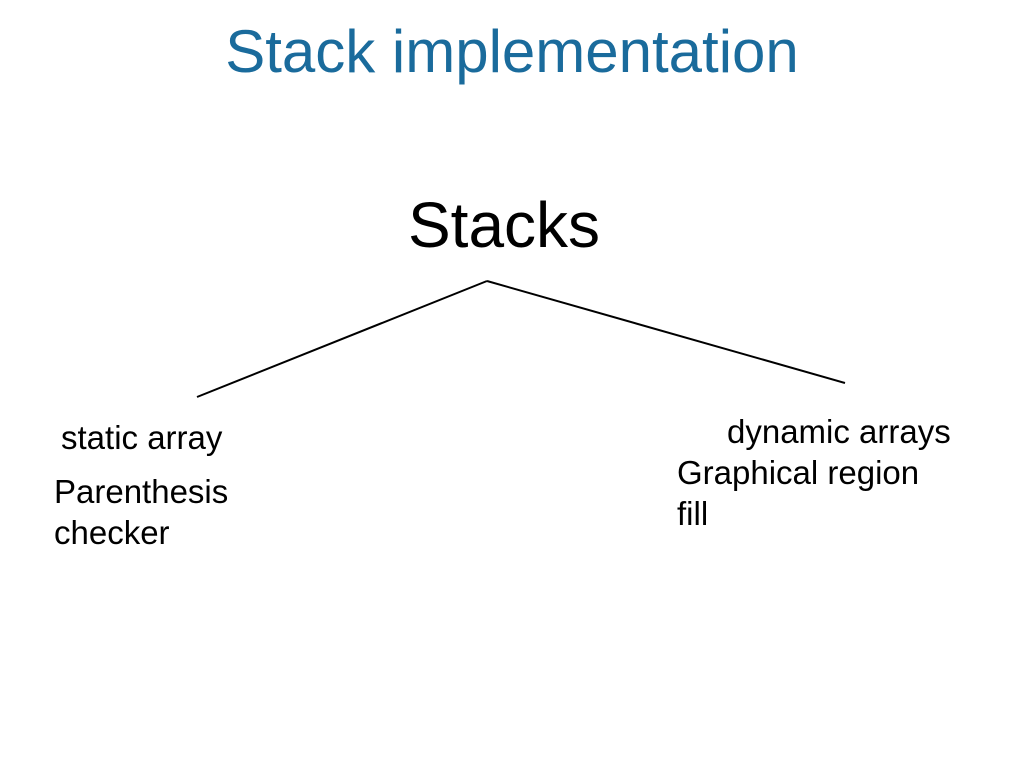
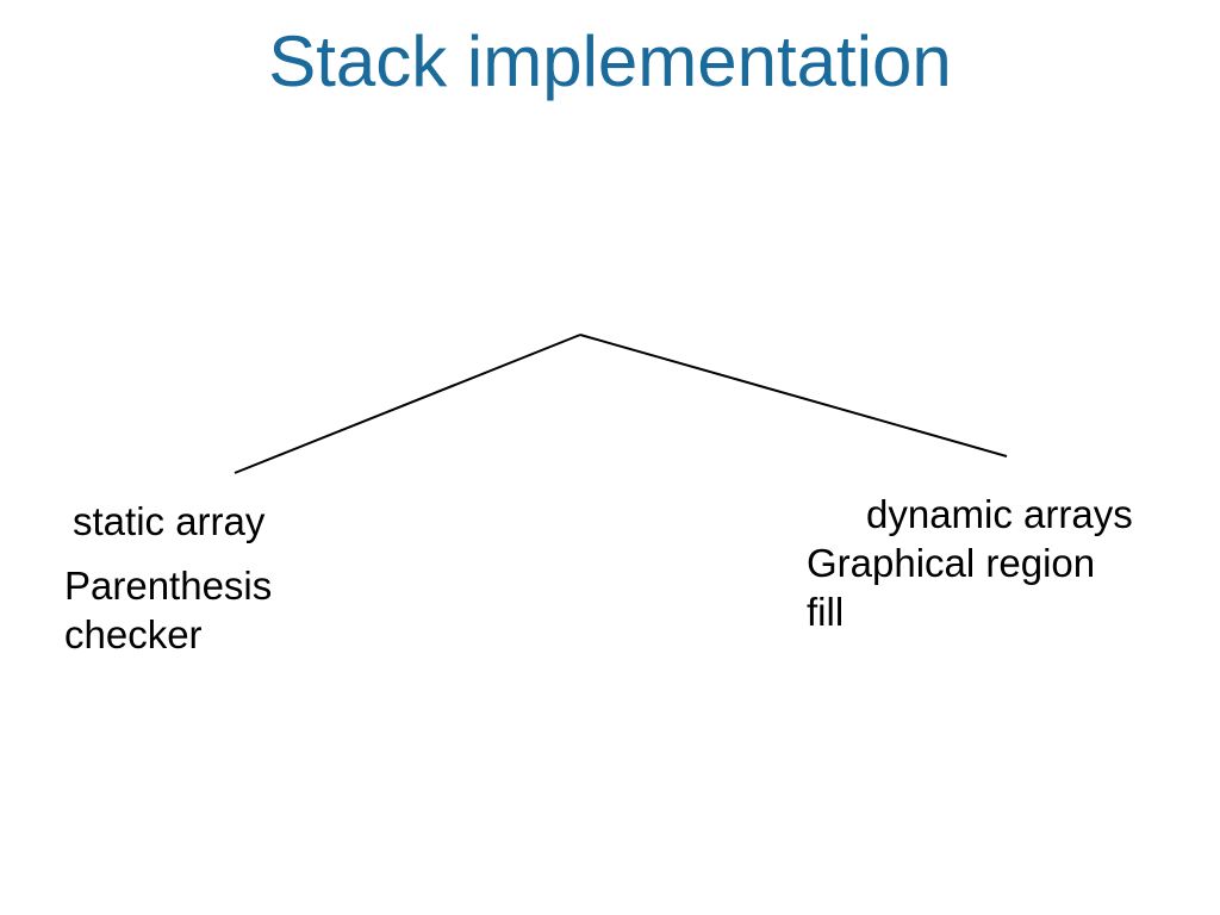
  Stack implementation
- Stacks
  static array
  Parenthesis
  checker
  dynamic arrays
  Graphical region
  fill
